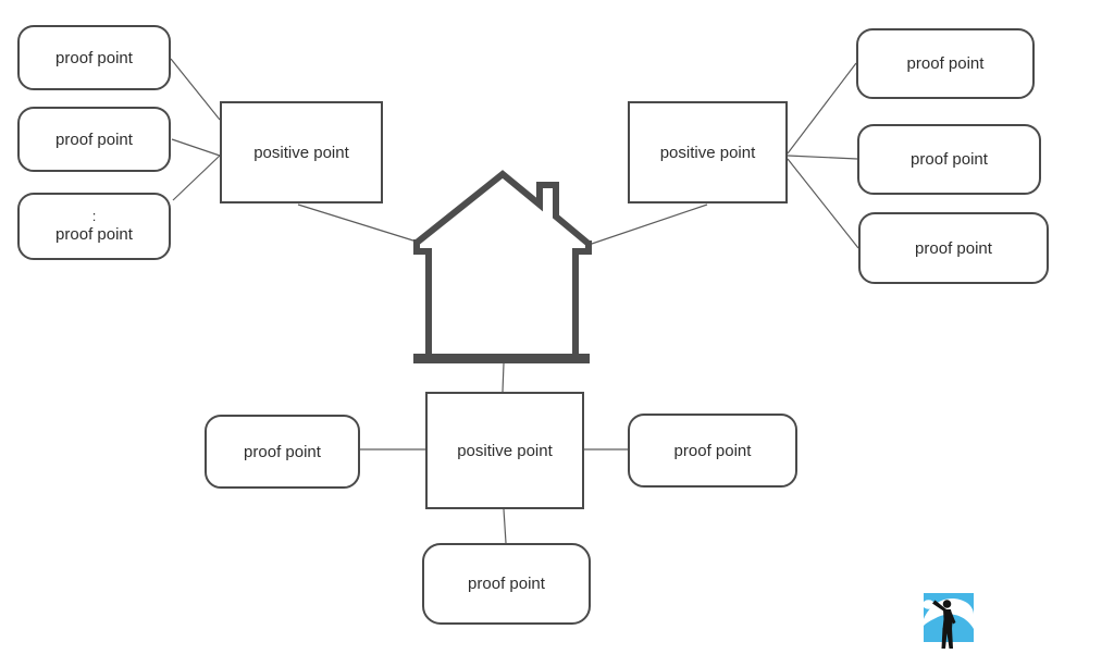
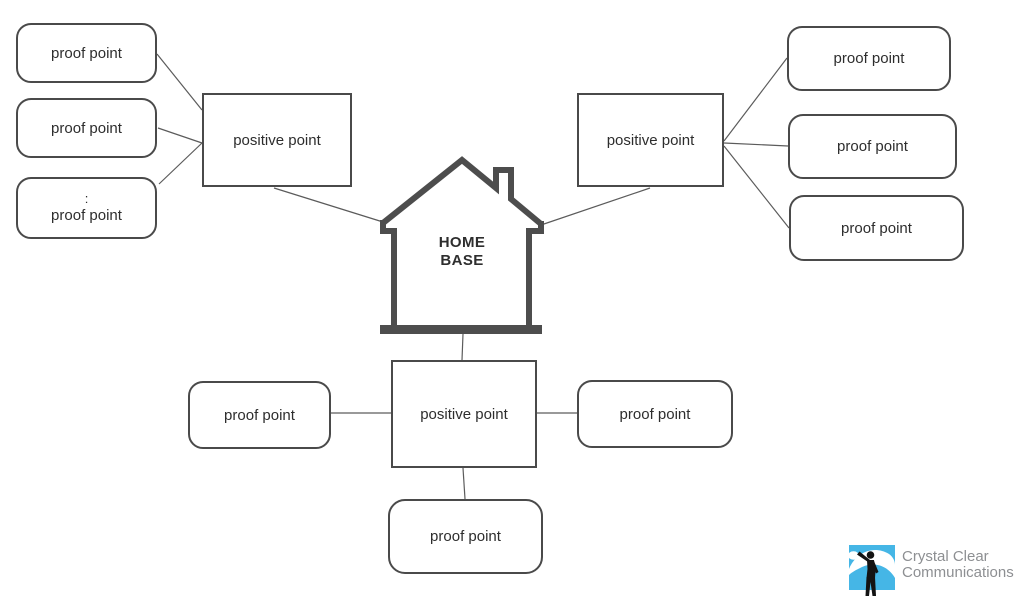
  proof point
  proof point
  :
  proof point
  positive point
  positive point
  proof point
  proof point
  proof point
  positive point
  proof point
  proof point
  proof point
+ HOME
+ BASE
+ Crystal Clear
+ Communications
